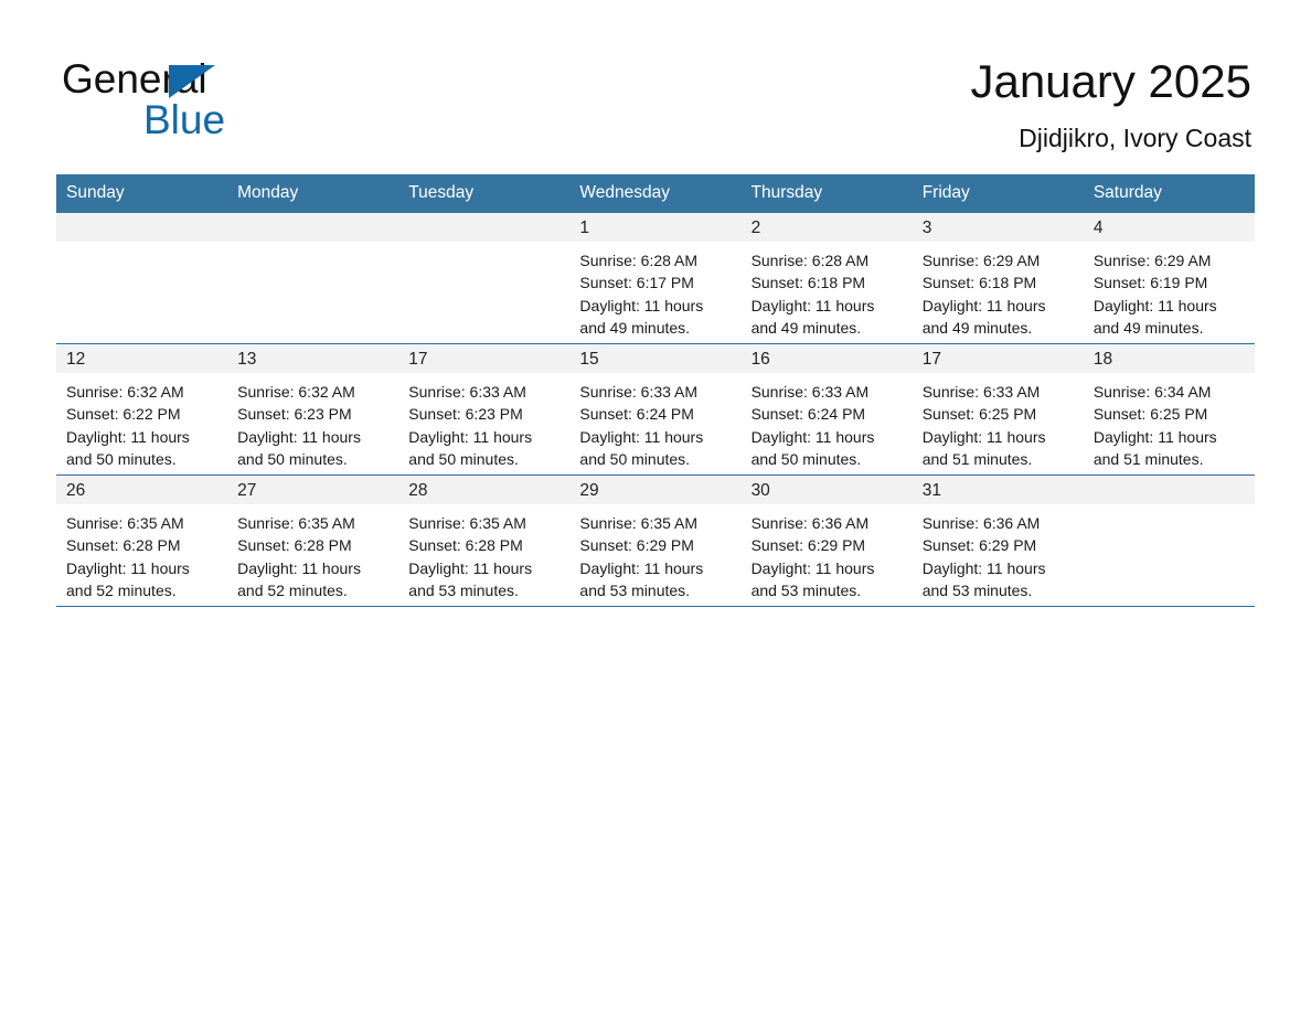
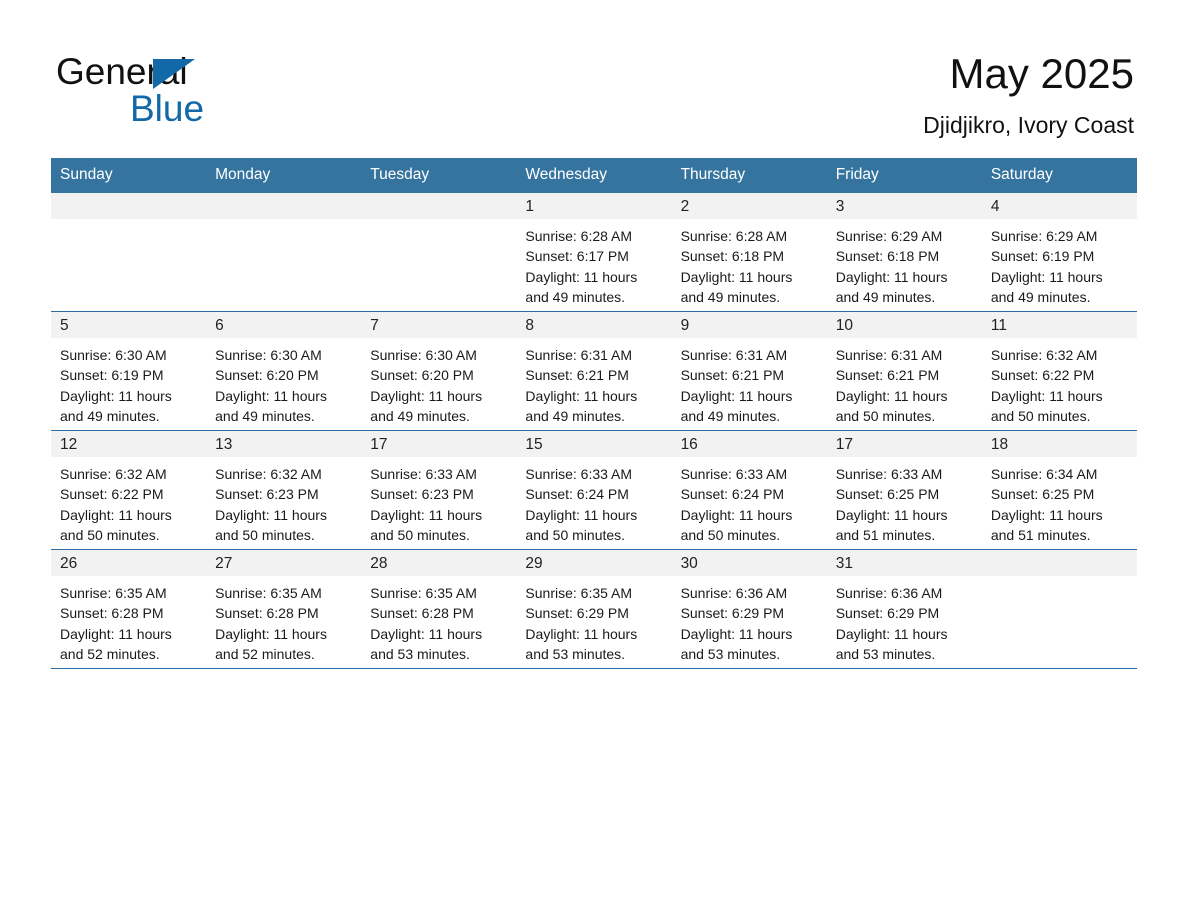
  General
  Blue
- January 2025
+ May 2025
  Djidjikro, Ivory Coast
  Sunday	Monday	Tuesday	Wednesday	Thursday	Friday	Saturday
  			1Sunrise: 6:28 AMSunset: 6:17 PMDaylight: 11 hoursand 49 minutes.	2Sunrise: 6:28 AMSunset: 6:18 PMDaylight: 11 hoursand 49 minutes.	3Sunrise: 6:29 AMSunset: 6:18 PMDaylight: 11 hoursand 49 minutes.	4Sunrise: 6:29 AMSunset: 6:19 PMDaylight: 11 hoursand 49 minutes.
+ 5Sunrise: 6:30 AMSunset: 6:19 PMDaylight: 11 hoursand 49 minutes.	6Sunrise: 6:30 AMSunset: 6:20 PMDaylight: 11 hoursand 49 minutes.	7Sunrise: 6:30 AMSunset: 6:20 PMDaylight: 11 hoursand 49 minutes.	8Sunrise: 6:31 AMSunset: 6:21 PMDaylight: 11 hoursand 49 minutes.	9Sunrise: 6:31 AMSunset: 6:21 PMDaylight: 11 hoursand 49 minutes.	10Sunrise: 6:31 AMSunset: 6:21 PMDaylight: 11 hoursand 50 minutes.	11Sunrise: 6:32 AMSunset: 6:22 PMDaylight: 11 hoursand 50 minutes.
  12Sunrise: 6:32 AMSunset: 6:22 PMDaylight: 11 hoursand 50 minutes.	13Sunrise: 6:32 AMSunset: 6:23 PMDaylight: 11 hoursand 50 minutes.	17Sunrise: 6:33 AMSunset: 6:23 PMDaylight: 11 hoursand 50 minutes.	15Sunrise: 6:33 AMSunset: 6:24 PMDaylight: 11 hoursand 50 minutes.	16Sunrise: 6:33 AMSunset: 6:24 PMDaylight: 11 hoursand 50 minutes.	17Sunrise: 6:33 AMSunset: 6:25 PMDaylight: 11 hoursand 51 minutes.	18Sunrise: 6:34 AMSunset: 6:25 PMDaylight: 11 hoursand 51 minutes.
  26Sunrise: 6:35 AMSunset: 6:28 PMDaylight: 11 hoursand 52 minutes.	27Sunrise: 6:35 AMSunset: 6:28 PMDaylight: 11 hoursand 52 minutes.	28Sunrise: 6:35 AMSunset: 6:28 PMDaylight: 11 hoursand 53 minutes.	29Sunrise: 6:35 AMSunset: 6:29 PMDaylight: 11 hoursand 53 minutes.	30Sunrise: 6:36 AMSunset: 6:29 PMDaylight: 11 hoursand 53 minutes.	31Sunrise: 6:36 AMSunset: 6:29 PMDaylight: 11 hoursand 53 minutes.
